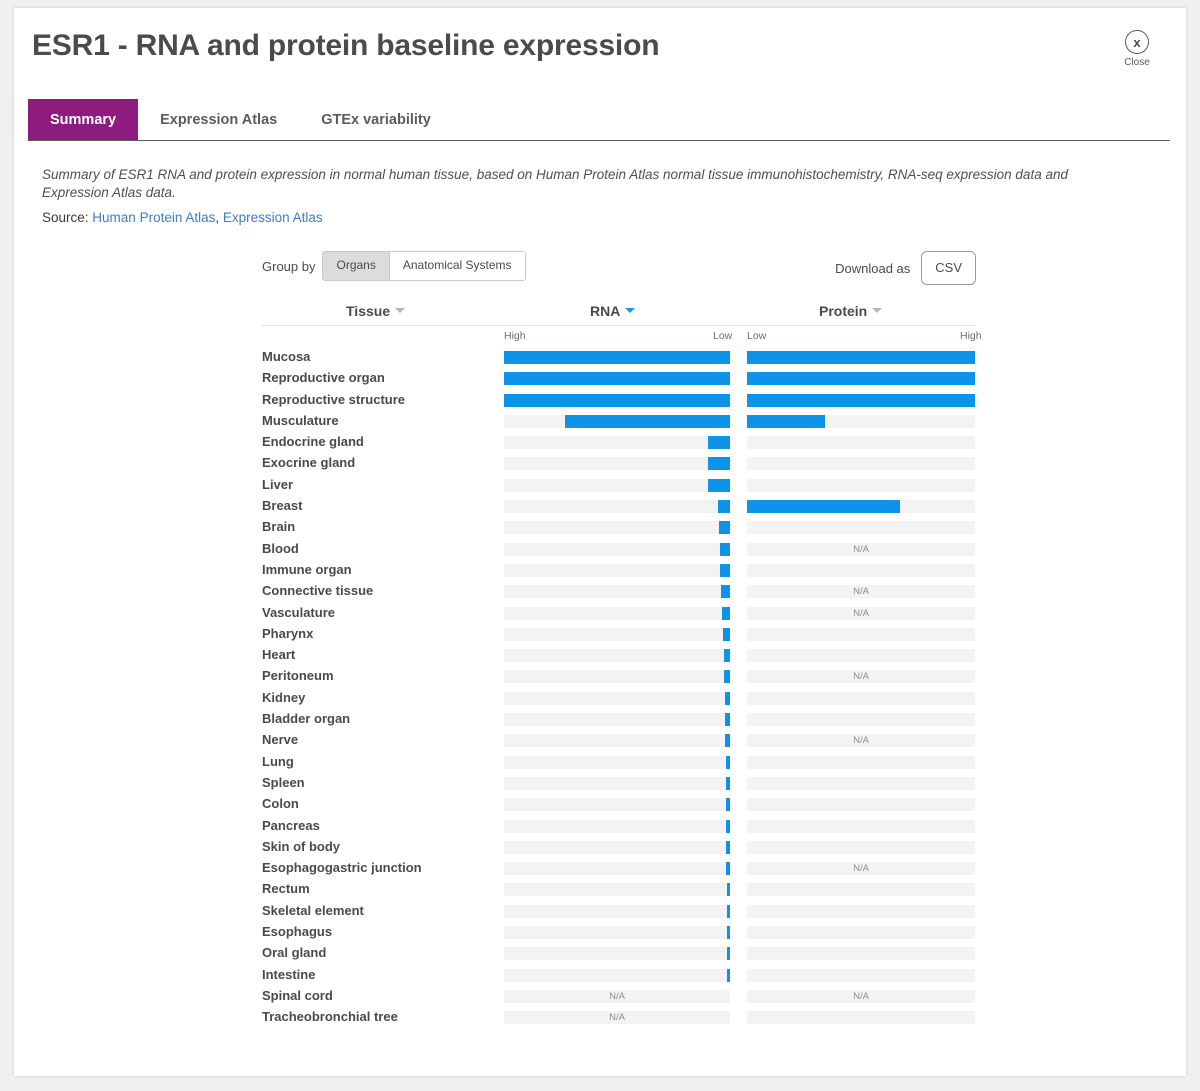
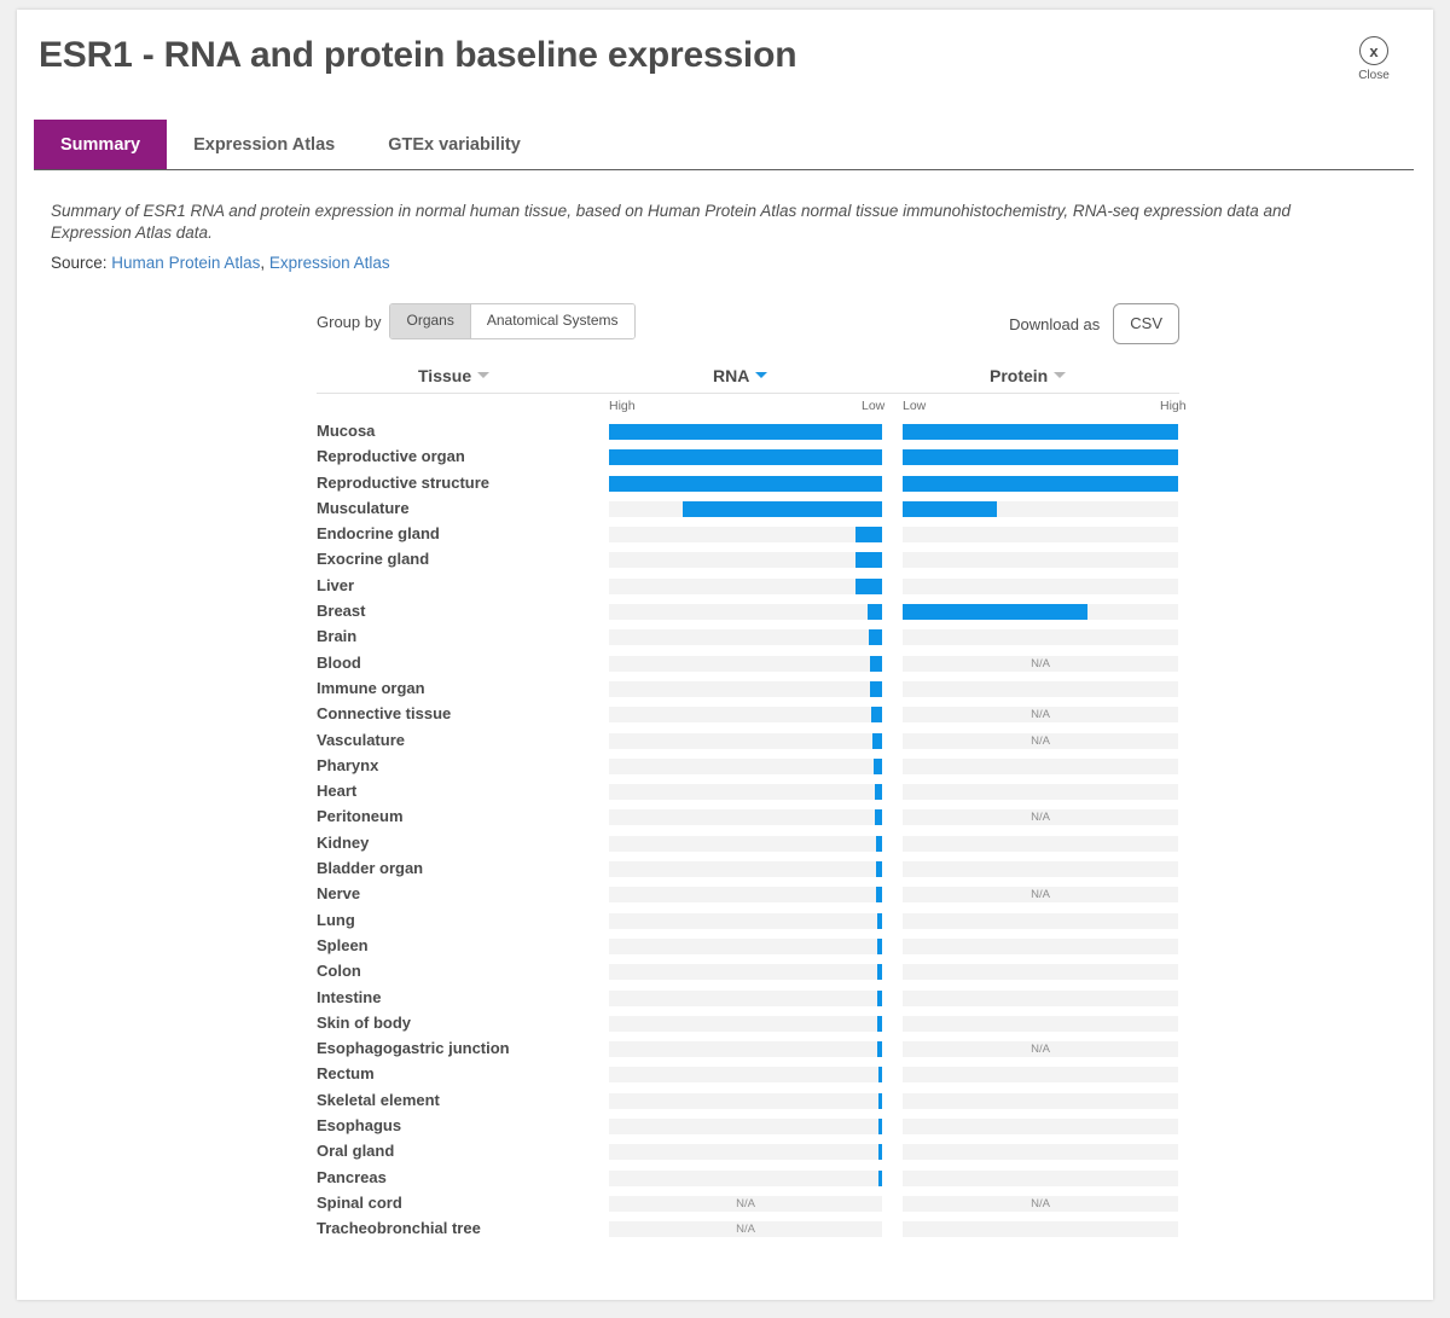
  ESR1 - RNA and protein baseline expression
  x
  Close
  Summary
  Expression Atlas
  GTEx variability
  Summary of ESR1 RNA and protein expression in normal human tissue, based on Human Protein Atlas normal tissue immunohistochemistry, RNA-seq expression data and Expression Atlas data.
  Source: Human Protein Atlas, Expression Atlas
  Group by
  Organs
  Anatomical Systems
  Download as
  CSV
  Tissue
  RNA
  Protein
  High
  Low
  Low
  High
  Mucosa
  Reproductive organ
  Reproductive structure
  Musculature
  Endocrine gland
  Exocrine gland
  Liver
  Breast
  Brain
  Blood
  N/A
  Immune organ
  Connective tissue
  N/A
  Vasculature
  N/A
  Pharynx
  Heart
  Peritoneum
  N/A
  Kidney
  Bladder organ
  Nerve
  N/A
  Lung
  Spleen
  Colon
- Pancreas
+ Intestine
  Skin of body
  Esophagogastric junction
  N/A
  Rectum
  Skeletal element
  Esophagus
  Oral gland
- Intestine
+ Pancreas
  Spinal cord
  N/A
  N/A
  Tracheobronchial tree
  N/A
